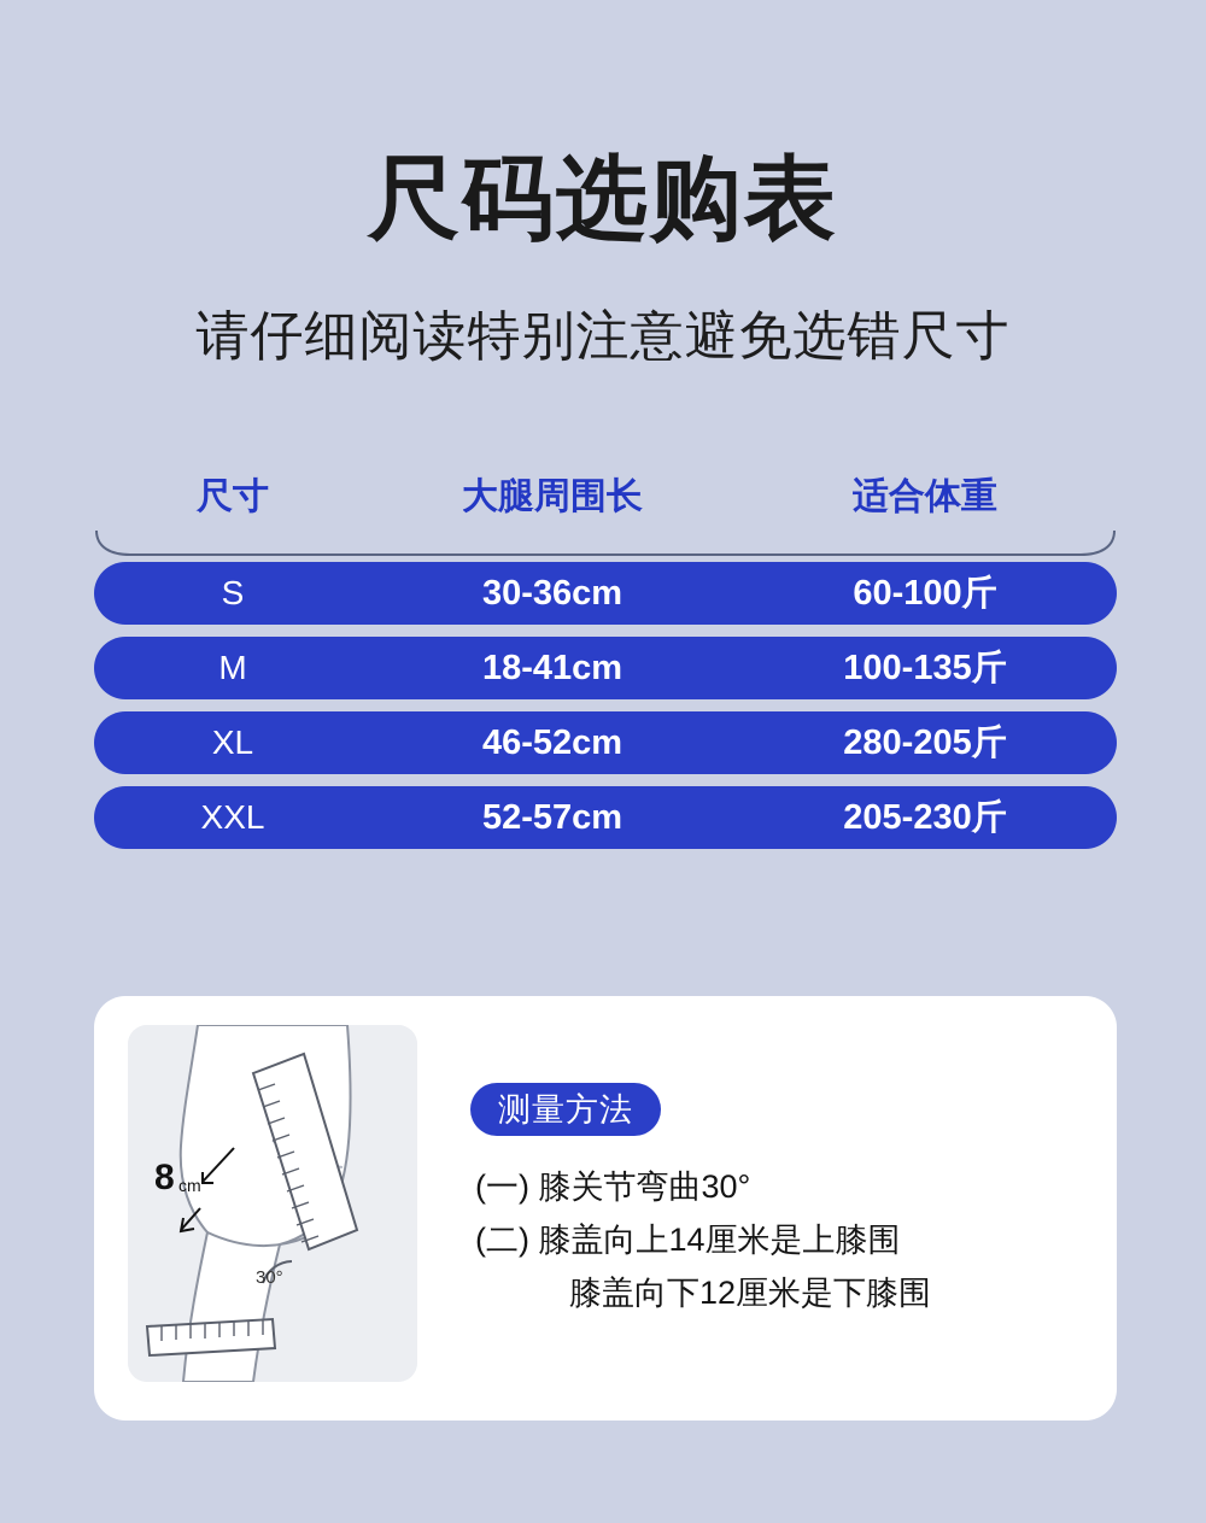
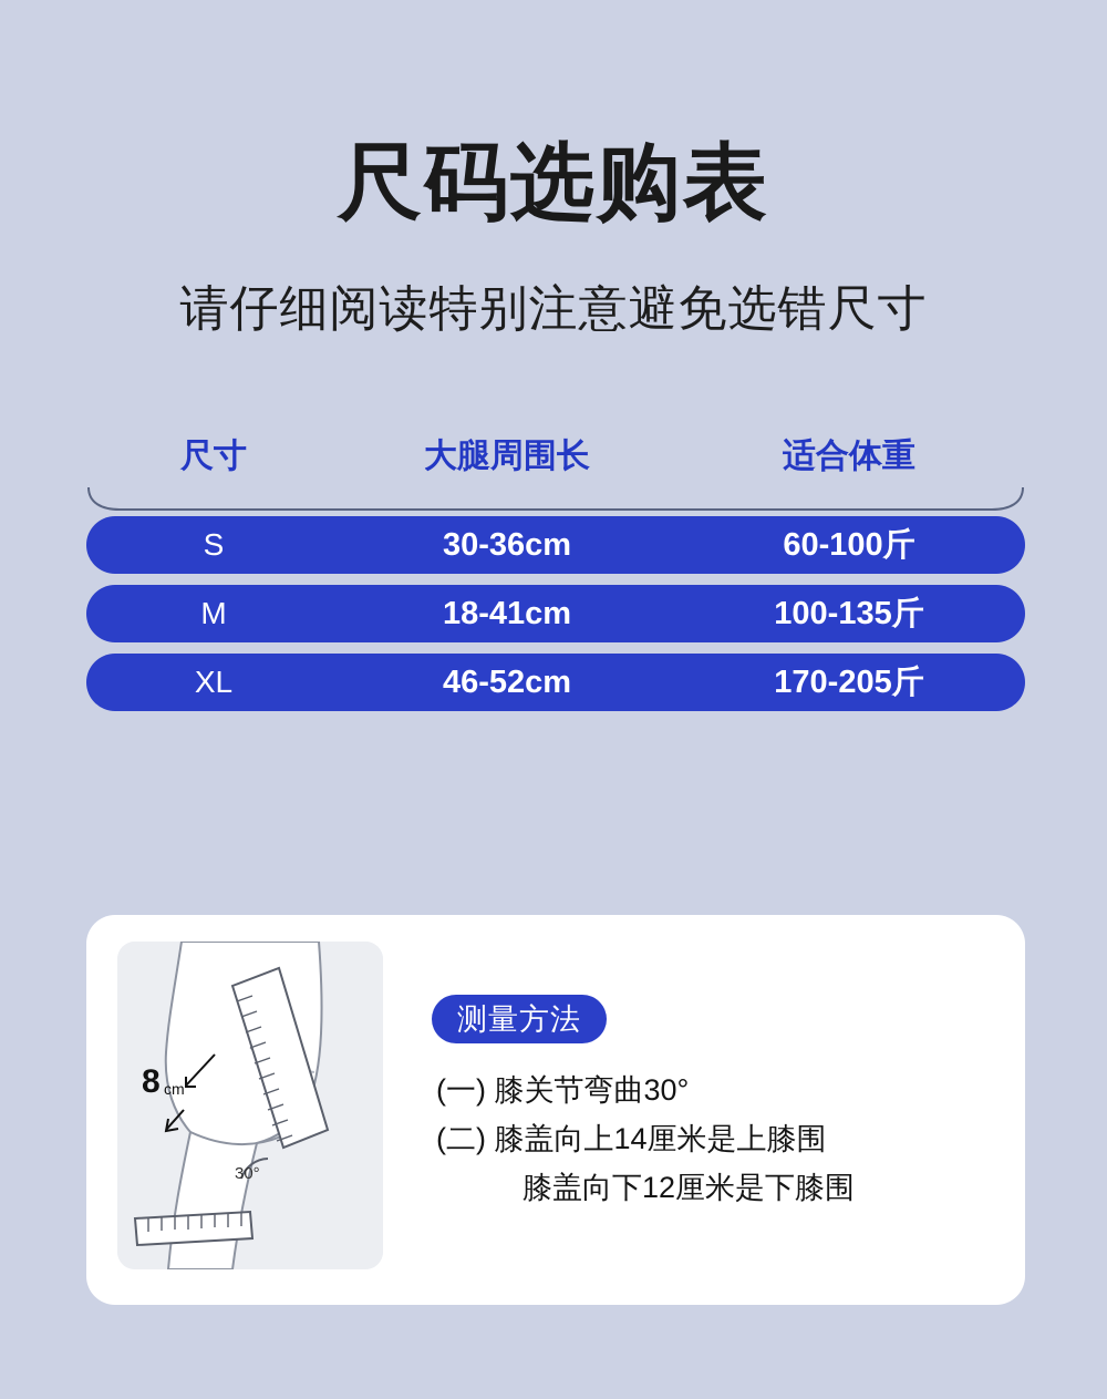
  尺码选购表
  请仔细阅读特别注意避免选错尺寸
  尺寸
  大腿周围长
  适合体重
  S
  30-36cm
  60-100斤
  M
  18-41cm
  100-135斤
  XL
  46-52cm
- 280-205斤
+ 170-205斤
- XXL
- 52-57cm
- 205-230斤
  8
  cm
  30°
  测量方法
  (一) 膝关节弯曲30°
  (二) 膝盖向上14厘米是上膝围
  膝盖向下12厘米是下膝围
